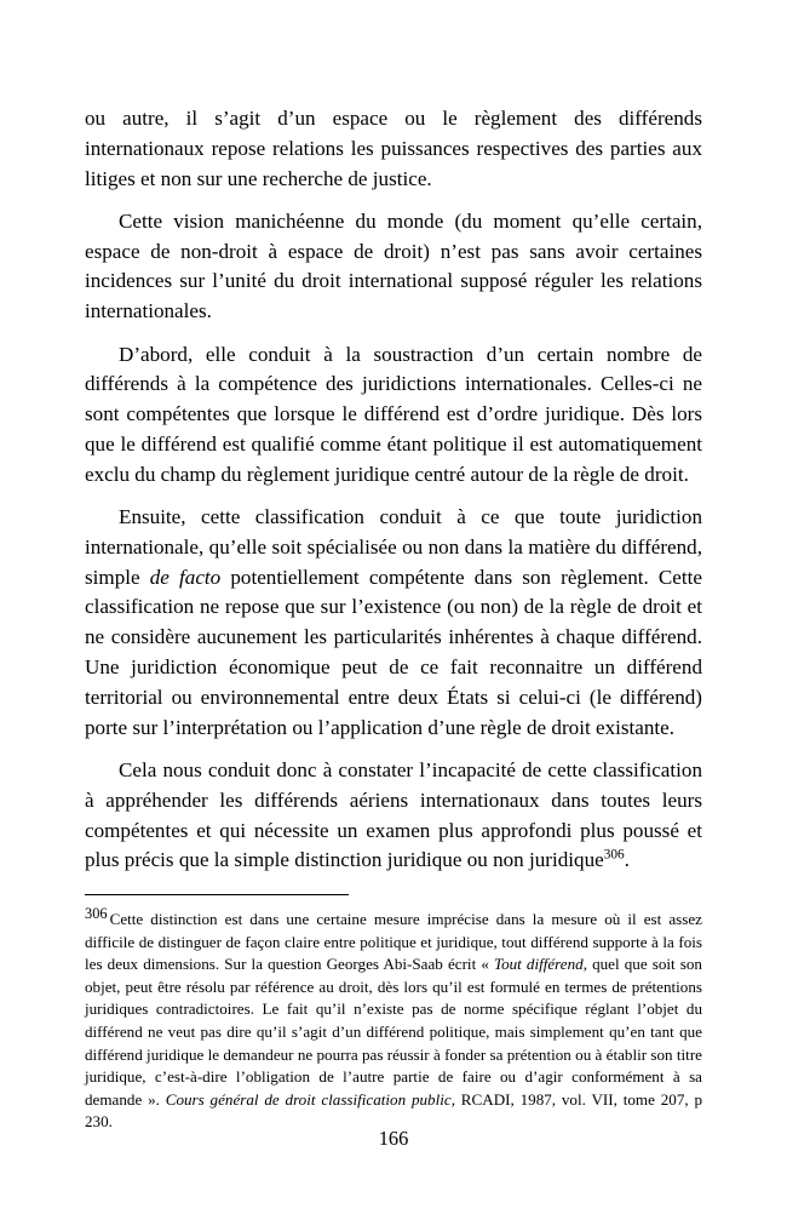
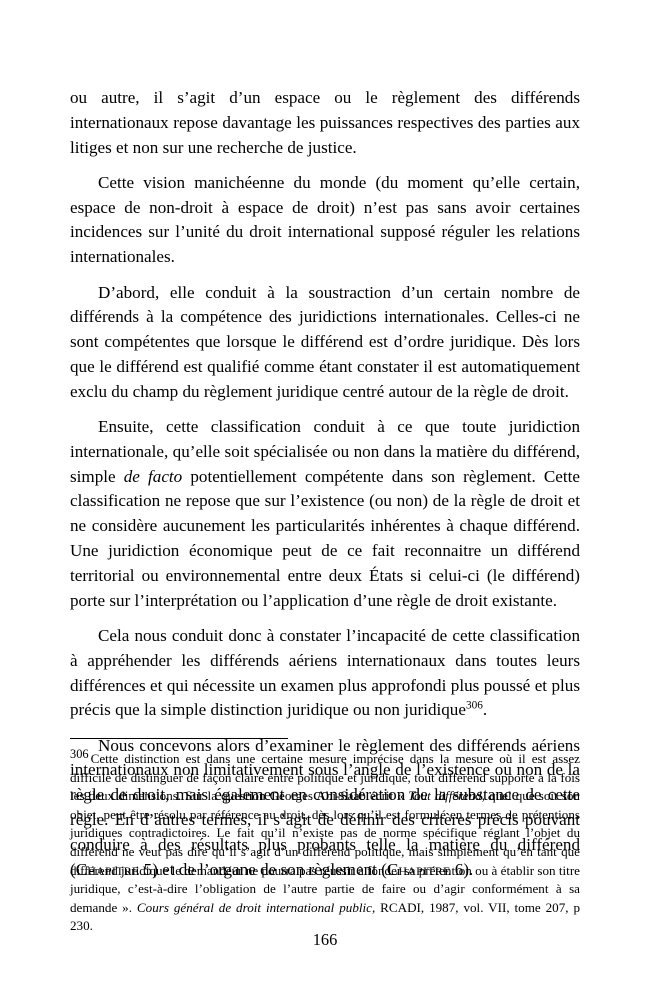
- ou autre, il s’agit d’un espace ou le règlement des différends internationaux repose relations les puissances respectives des parties aux litiges et non sur une recherche de justice.
+ ou autre, il s’agit d’un espace ou le règlement des différends internationaux repose davantage les puissances respectives des parties aux litiges et non sur une recherche de justice.
  Cette vision manichéenne du monde (du moment qu’elle certain, espace de non-droit à espace de droit) n’est pas sans avoir certaines incidences sur l’unité du droit international supposé réguler les relations internationales.
- D’abord, elle conduit à la soustraction d’un certain nombre de différends à la compétence des juridictions internationales. Celles-ci ne sont compétentes que lorsque le différend est d’ordre juridique. Dès lors que le différend est qualifié comme étant politique il est automatiquement exclu du champ du règlement juridique centré autour de la règle de droit.
+ D’abord, elle conduit à la soustraction d’un certain nombre de différends à la compétence des juridictions internationales. Celles-ci ne sont compétentes que lorsque le différend est d’ordre juridique. Dès lors que le différend est qualifié comme étant constater il est automatiquement exclu du champ du règlement juridique centré autour de la règle de droit.
  Ensuite, cette classification conduit à ce que toute juridiction internationale, qu’elle soit spécialisée ou non dans la matière du différend, simple de facto potentiellement compétente dans son règlement. Cette classification ne repose que sur l’existence (ou non) de la règle de droit et ne considère aucunement les particularités inhérentes à chaque différend. Une juridiction économique peut de ce fait reconnaitre un différend territorial ou environnemental entre deux États si celui-ci (le différend) porte sur l’interprétation ou l’application d’une règle de droit existante.
- Cela nous conduit donc à constater l’incapacité de cette classification à appréhender les différends aériens internationaux dans toutes leurs compétentes et qui nécessite un examen plus approfondi plus poussé et plus précis que la simple distinction juridique ou non juridique306.
+ Cela nous conduit donc à constater l’incapacité de cette classification à appréhender les différends aériens internationaux dans toutes leurs différences et qui nécessite un examen plus approfondi plus poussé et plus précis que la simple distinction juridique ou non juridique306.
+ Nous concevons alors d’examiner le règlement des différends aériens internationaux non limitativement sous l’angle de l’existence ou non de la règle de droit, mais également en considération de la substance de cette règle. En d’autres termes, il s’agit de définir des critères précis pouvant conduire à des résultats plus probants telle la matière du différend (Chapitre 5) et de l’organe de son règlement (Chapitre 6).
- 306 Cette distinction est dans une certaine mesure imprécise dans la mesure où il est assez difficile de distinguer de façon claire entre politique et juridique, tout différend supporte à la fois les deux dimensions. Sur la question Georges Abi-Saab écrit « Tout différend, quel que soit son objet, peut être résolu par référence au droit, dès lors qu’il est formulé en termes de prétentions juridiques contradictoires. Le fait qu’il n’existe pas de norme spécifique réglant l’objet du différend ne veut pas dire qu’il s’agit d’un différend politique, mais simplement qu’en tant que différend juridique le demandeur ne pourra pas réussir à fonder sa prétention ou à établir son titre juridique, c’est-à-dire l’obligation de l’autre partie de faire ou d’agir conformément à sa demande ». Cours général de droit classification public, RCADI, 1987, vol. VII, tome 207, p 230.
+ 306 Cette distinction est dans une certaine mesure imprécise dans la mesure où il est assez difficile de distinguer de façon claire entre politique et juridique, tout différend supporte à la fois les deux dimensions. Sur la question Georges Abi-Saab écrit « Tout différend, quel que soit son objet, peut être résolu par référence au droit, dès lors qu’il est formulé en termes de prétentions juridiques contradictoires. Le fait qu’il n’existe pas de norme spécifique réglant l’objet du différend ne veut pas dire qu’il s’agit d’un différend politique, mais simplement qu’en tant que différend juridique le demandeur ne pourra pas réussir à fonder sa prétention ou à établir son titre juridique, c’est-à-dire l’obligation de l’autre partie de faire ou d’agir conformément à sa demande ». Cours général de droit international public, RCADI, 1987, vol. VII, tome 207, p 230.
  166
